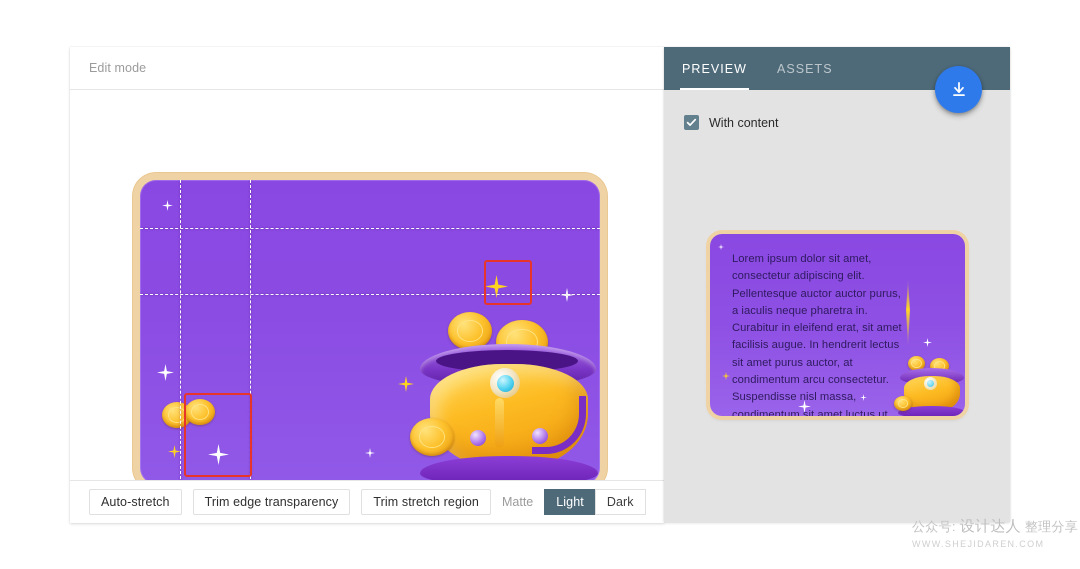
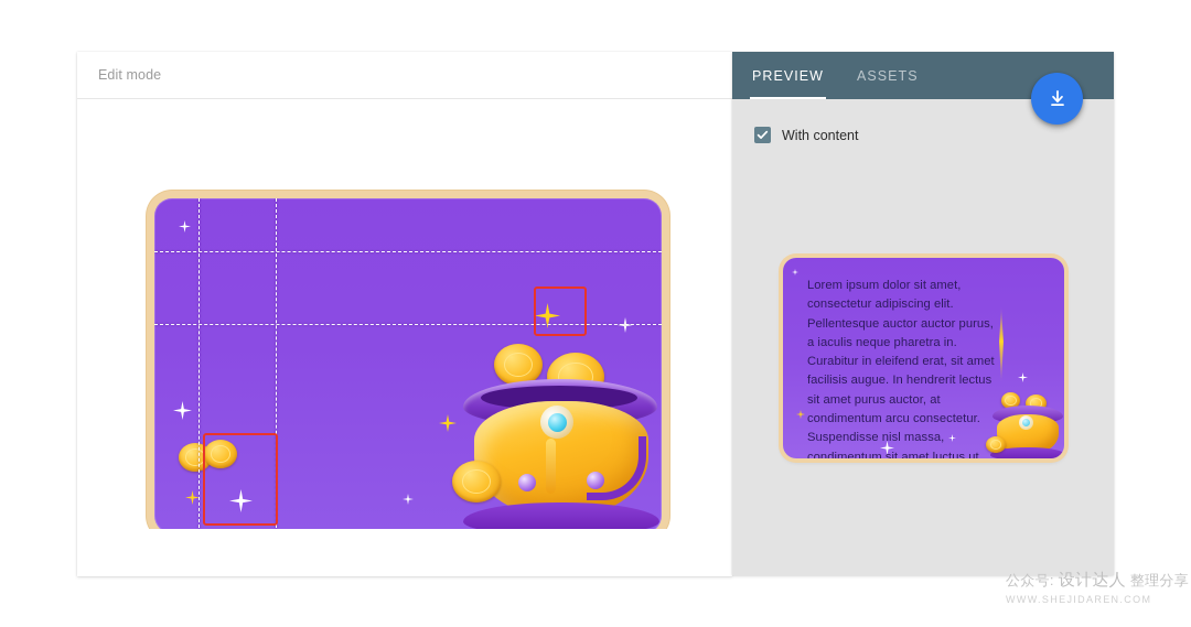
  Edit mode
- Auto-stretch
- Trim edge transparency
- Trim stretch region
- Matte
- Light
- Dark
  PREVIEW
  ASSETS
  With content
  Lorem ipsum dolor sit amet, consectetur adipiscing elit. Pellentesque auctor auctor purus, a iaculis neque pharetra in. Curabitur in eleifend erat, sit amet facilisis augue. In hendrerit lectus sit amet purus auctor, at condimentum arcu consectetur. Suspendisse nisl massa, condimentum sit amet luctus ut,
  公众号: 设计达人 整理分享
  WWW.SHEJIDAREN.COM
